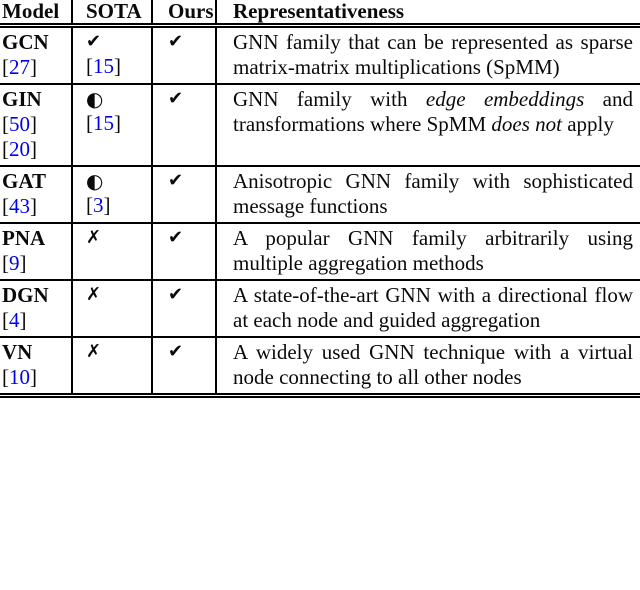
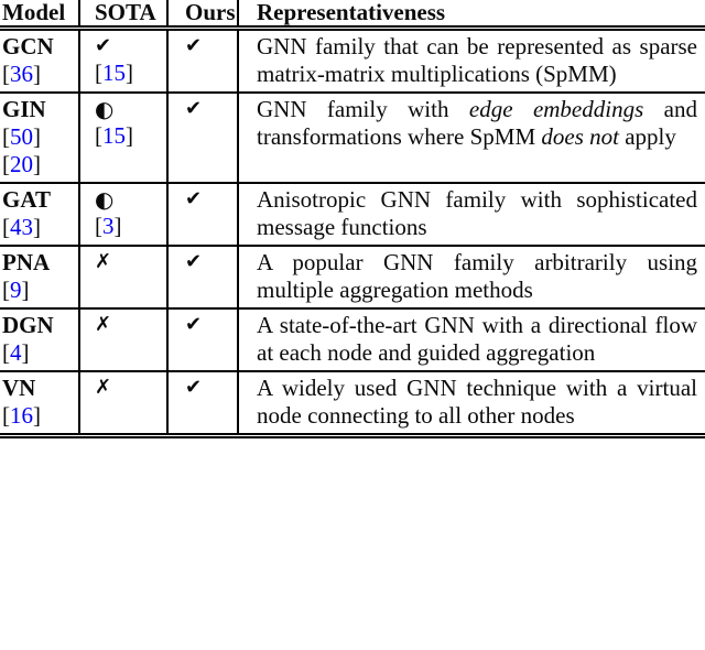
  Model	SOTA	Ours	Representativeness
- GCN [27]	✔ [15]	✔	GNN family that can be represented as sparse matrix-matrix multiplications (SpMM)
+ GCN [36]	✔ [15]	✔	GNN family that can be represented as sparse matrix-matrix multiplications (SpMM)
  GIN [50] [20]	◐ [15]	✔	GNN family with edge embeddings and transformations where SpMM does not apply
  GAT [43]	◐ [3]	✔	Anisotropic GNN family with sophisticated message functions
  PNA [9]	✗	✔	A popular GNN family arbitrarily using multiple aggregation methods
  DGN [4]	✗	✔	A state-of-the-art GNN with a directional flow at each node and guided aggregation
- VN [10]	✗	✔	A widely used GNN technique with a virtual node connecting to all other nodes
+ VN [16]	✗	✔	A widely used GNN technique with a virtual node connecting to all other nodes
